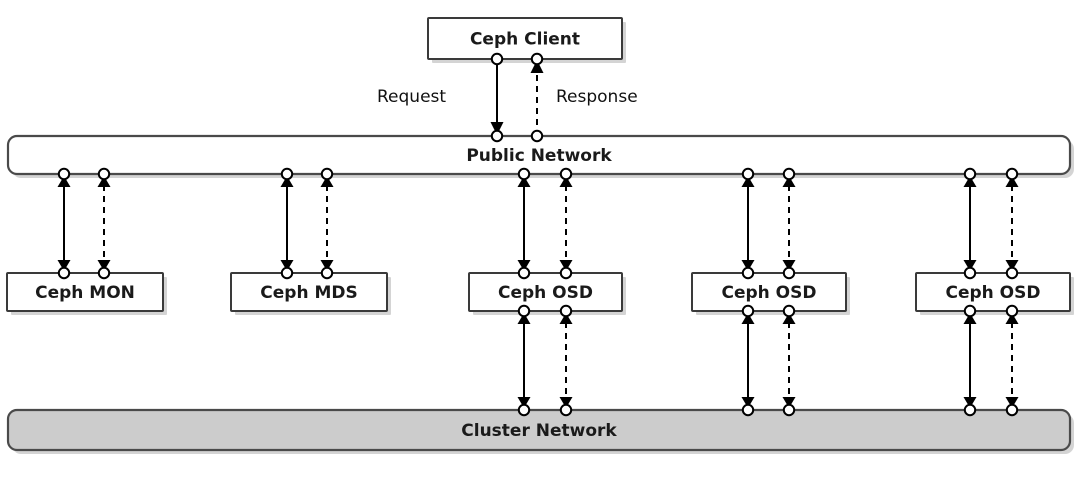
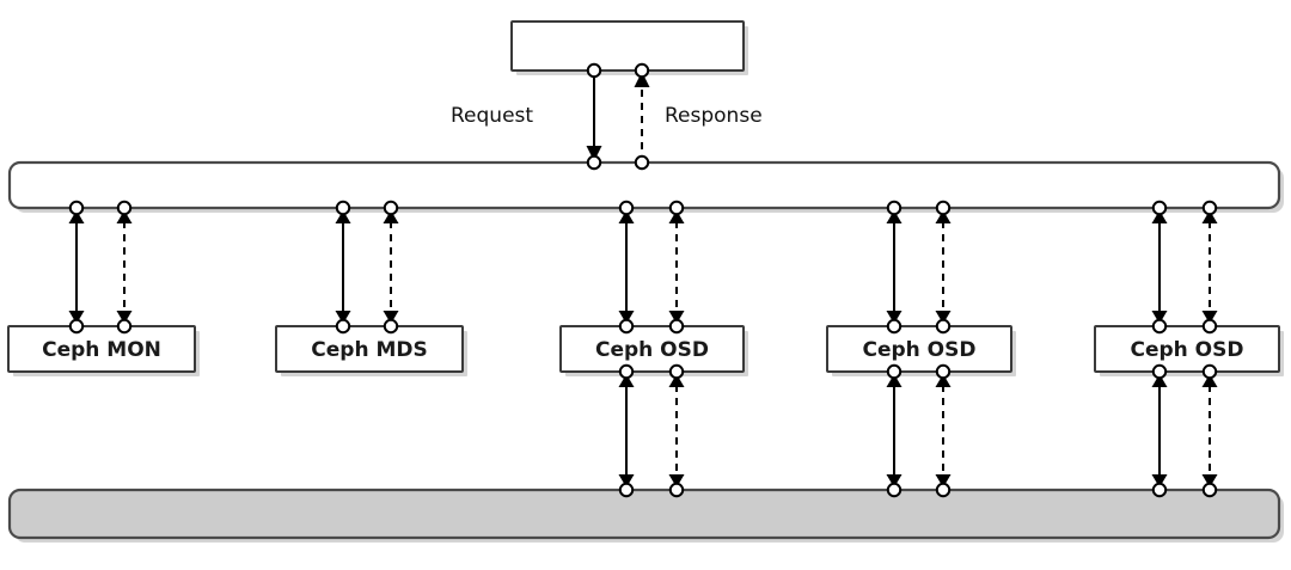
- Public Network
- Cluster Network
- Ceph Client
  Request
  Response
  Ceph MON
  Ceph MDS
  Ceph OSD
  Ceph OSD
  Ceph OSD
